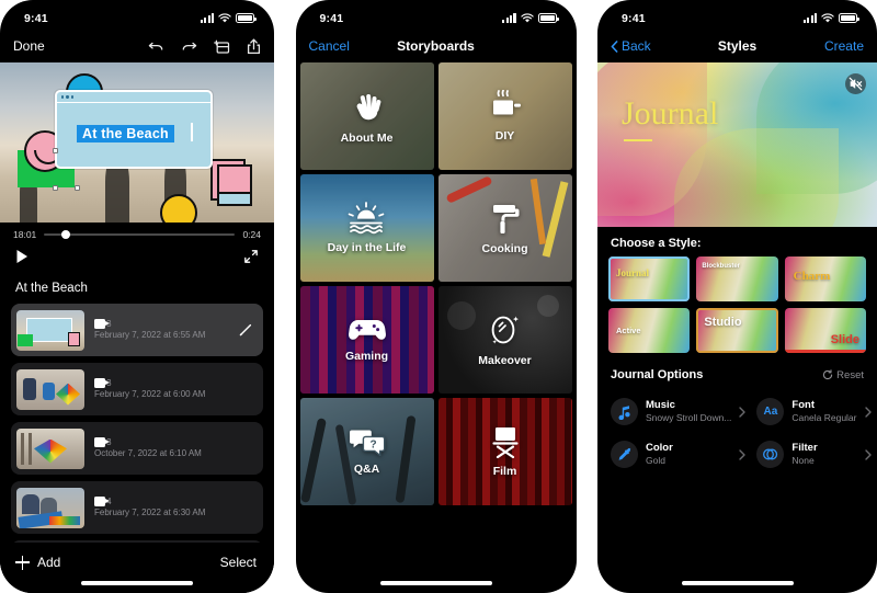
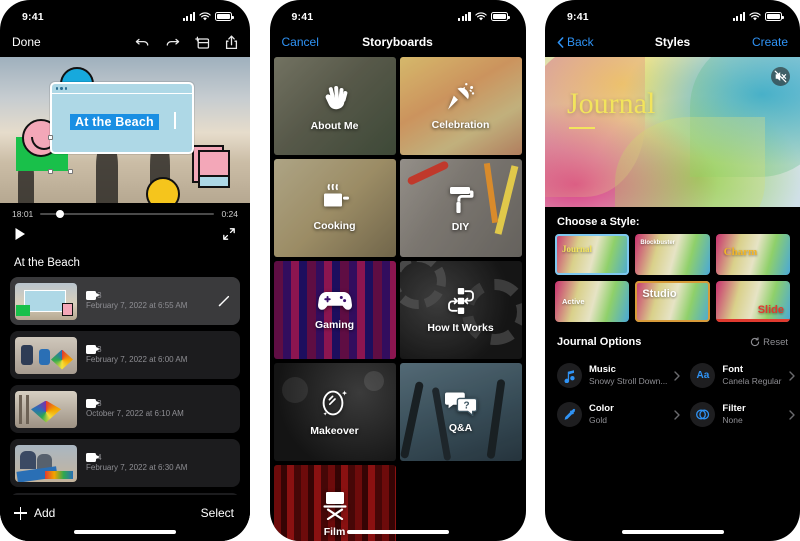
  9:41
  Done
  At the Beach
  18:01
  0:24
  At the Beach
  February 7, 2022 at 6:55 AM
  February 7, 2022 at 6:00 AM
  October 7, 2022 at 6:10 AM
  February 7, 2022 at 6:30 AM
  Add
  Select
  9:41
  Cancel
  Storyboards
  About Me
+ Celebration
- DIY
+ Cooking
- Day in the Life
- Cooking
+ DIY
  Gaming
+ How It Works
  Makeover
  ?
  Q&A
  Film
  9:41
  Back
  Styles
  Create
  Journal
  Choose a Style:
  Journal
  Charm
  Active
  Studio
  Slide
  Journal Options
  Reset
  Music
  Snowy Stroll Down...
  Aa
  Font
  Canela Regular
  Color
  Gold
  Filter
  None
